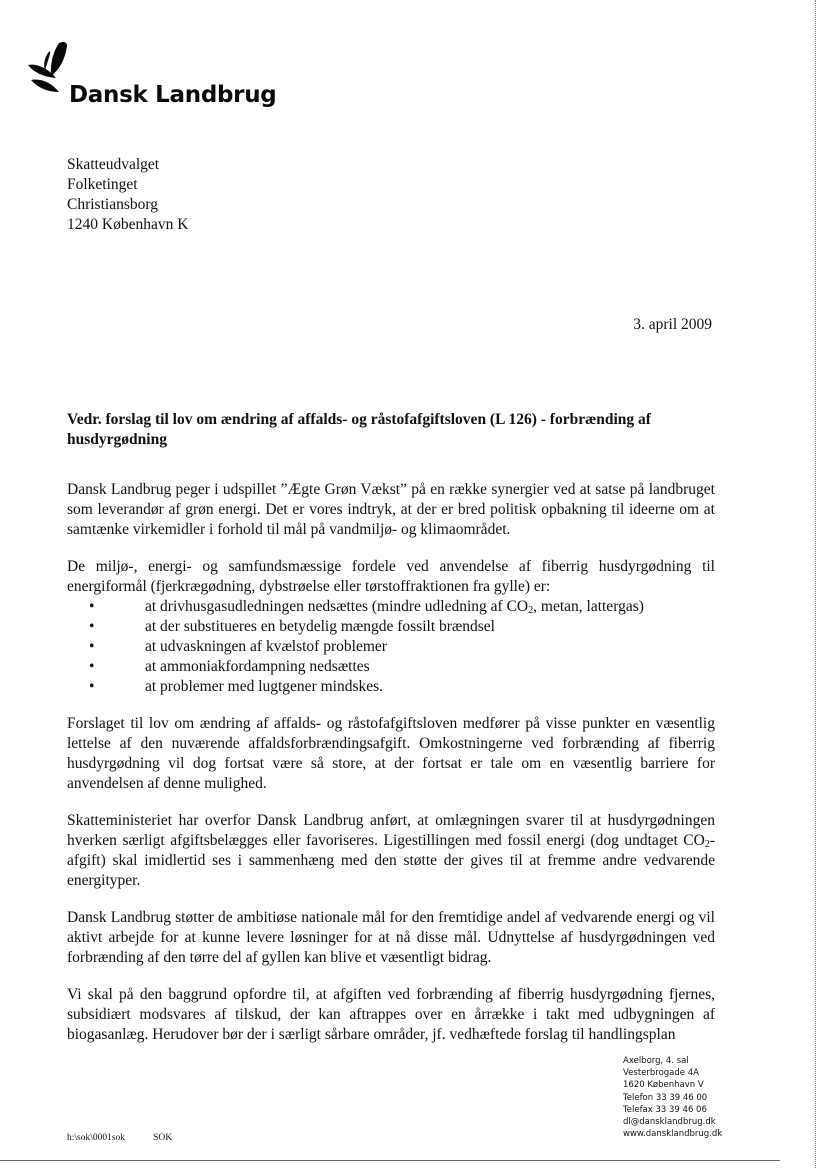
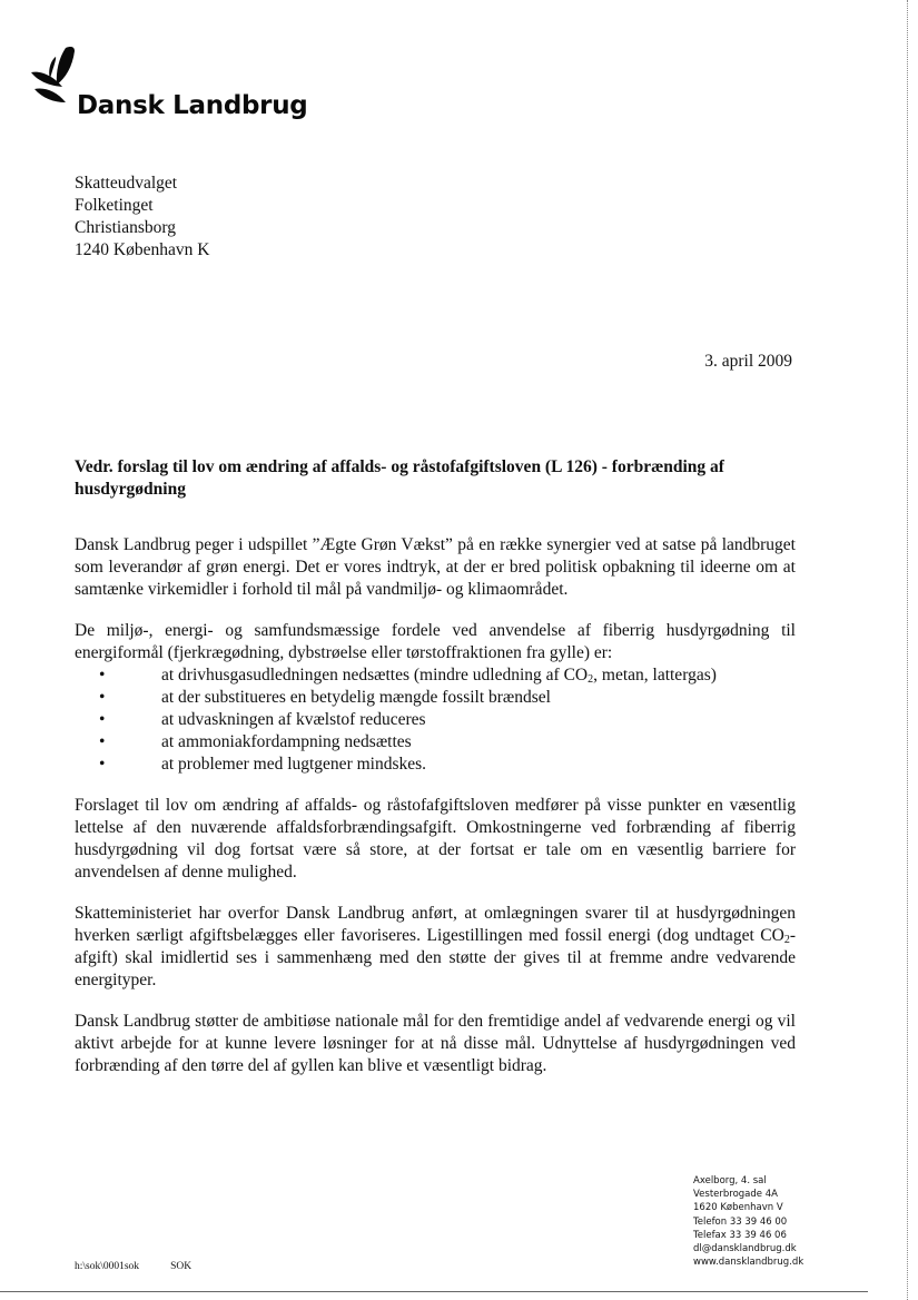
  Dansk Landbrug
  Skatteudvalget
  Folketinget
  Christiansborg
  1240 København K
  3. april 2009
  Vedr. forslag til lov om ændring af affalds- og råstofafgiftsloven (L 126) - forbrænding af husdyrgødning
  Dansk Landbrug peger i udspillet ”Ægte Grøn Vækst” på en række synergier ved at satse på landbruget som leverandør af grøn energi. Det er vores indtryk, at der er bred politisk opbakning til ideerne om at samtænke virkemidler i forhold til mål på vandmiljø- og klimaområdet.
  De miljø-, energi- og samfundsmæssige fordele ved anvendelse af fiberrig husdyrgødning til energiformål (fjerkrægødning, dybstrøelse eller tørstoffraktionen fra gylle) er:
  •
  at drivhusgasudledningen nedsættes (mindre udledning af CO2, metan, lattergas)
  •
  at der substitueres en betydelig mængde fossilt brændsel
  •
- at udvaskningen af kvælstof problemer
+ at udvaskningen af kvælstof reduceres
  •
  at ammoniakfordampning nedsættes
  •
  at problemer med lugtgener mindskes.
  Forslaget til lov om ændring af affalds- og råstofafgiftsloven medfører på visse punkter en væsentlig lettelse af den nuværende affaldsforbrændingsafgift. Omkostningerne ved forbrænding af fiberrig husdyrgødning vil dog fortsat være så store, at der fortsat er tale om en væsentlig barriere for anvendelsen af denne mulighed.
  Skatteministeriet har overfor Dansk Landbrug anført, at omlægningen svarer til at husdyrgødningen hverken særligt afgiftsbelægges eller favoriseres. Ligestillingen med fossil energi (dog undtaget CO2-afgift) skal imidlertid ses i sammenhæng med den støtte der gives til at fremme andre vedvarende energityper.
  Dansk Landbrug støtter de ambitiøse nationale mål for den fremtidige andel af vedvarende energi og vil aktivt arbejde for at kunne levere løsninger for at nå disse mål. Udnyttelse af husdyrgødningen ved forbrænding af den tørre del af gyllen kan blive et væsentligt bidrag.
- Vi skal på den baggrund opfordre til, at afgiften ved forbrænding af fiberrig husdyrgødning fjernes, subsidiært modsvares af tilskud, der kan aftrappes over en årrække i takt med udbygningen af biogasanlæg. Herudover bør der i særligt sårbare områder, jf. vedhæftede forslag til handlingsplan
  Axelborg, 4. sal
  Vesterbrogade 4A
  1620 København V
  Telefon 33 39 46 00
  Telefax 33 39 46 06
  dl@dansklandbrug.dk
  www.dansklandbrug.dk
  h:\sok\0001sok SOK
